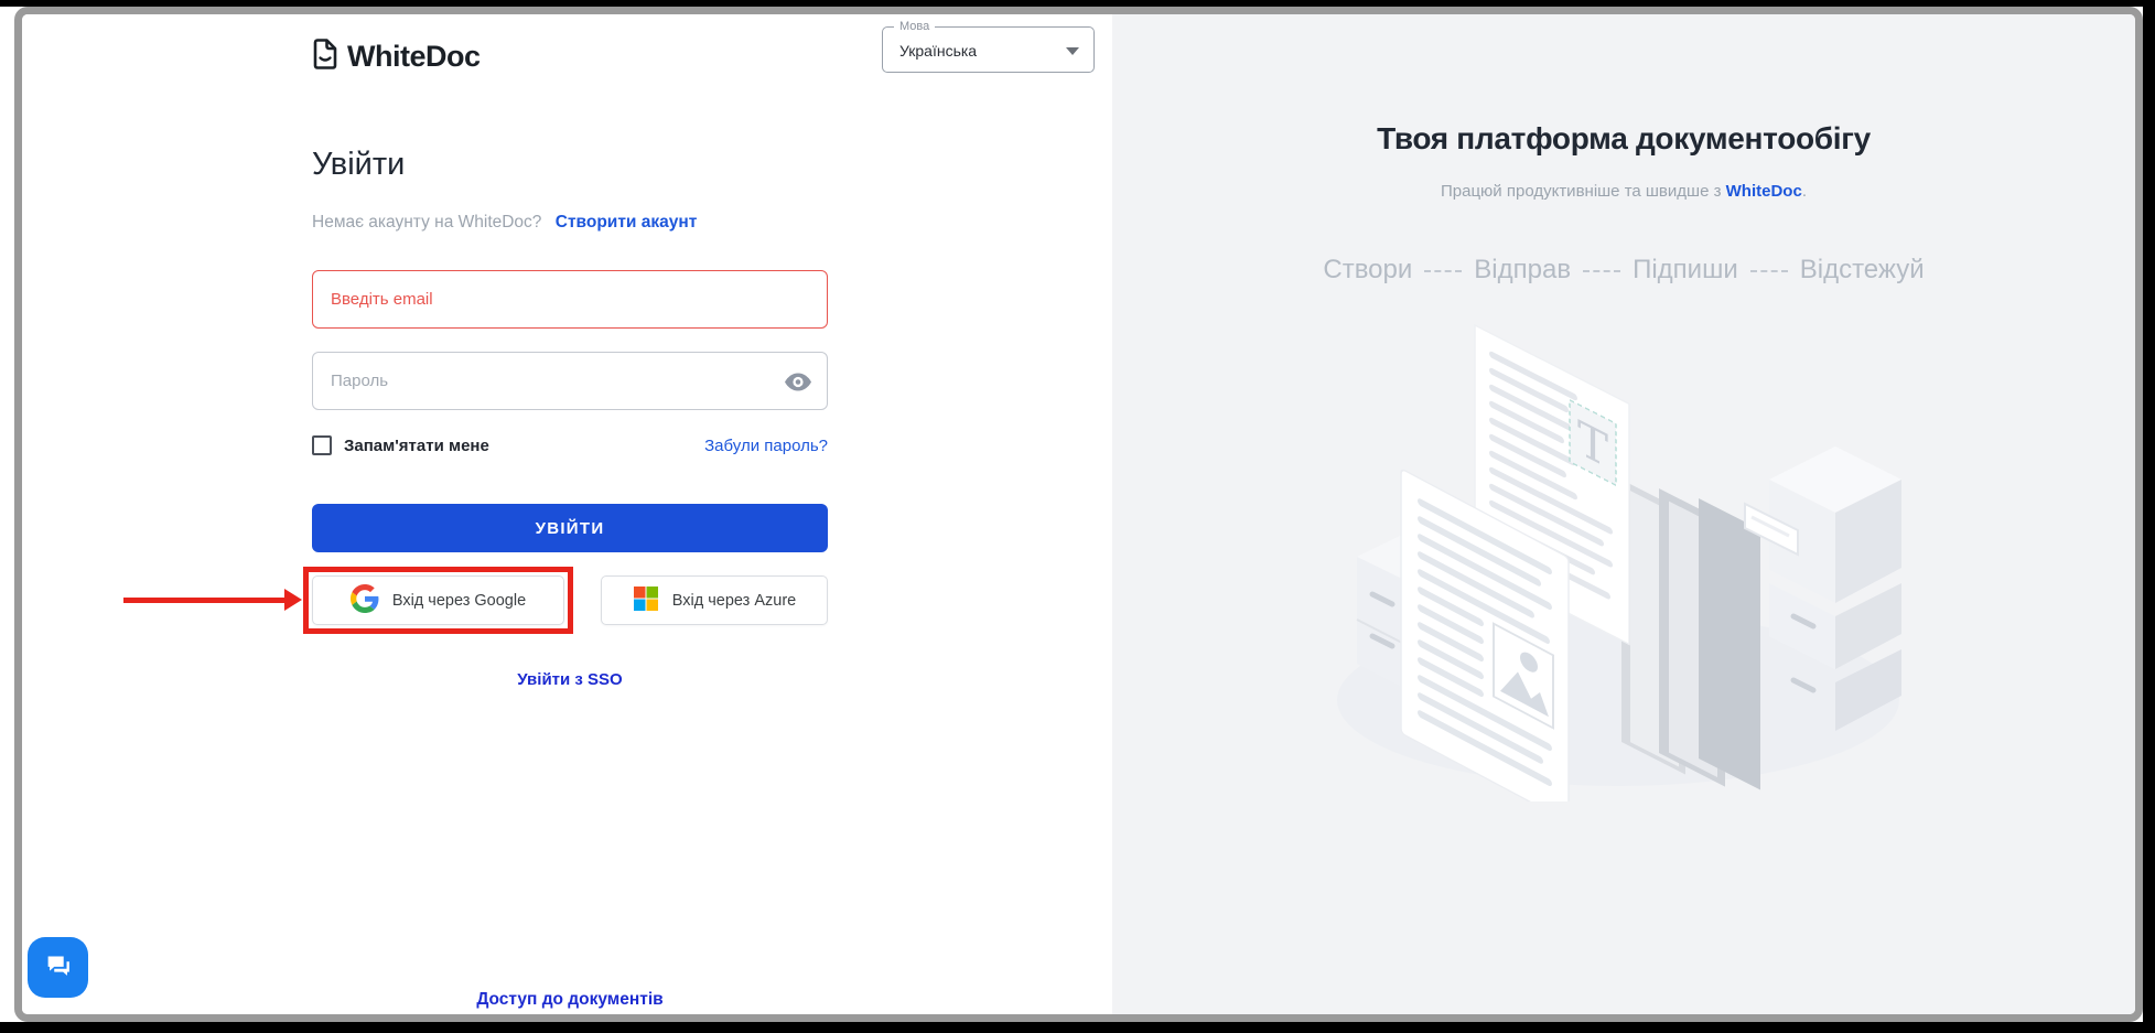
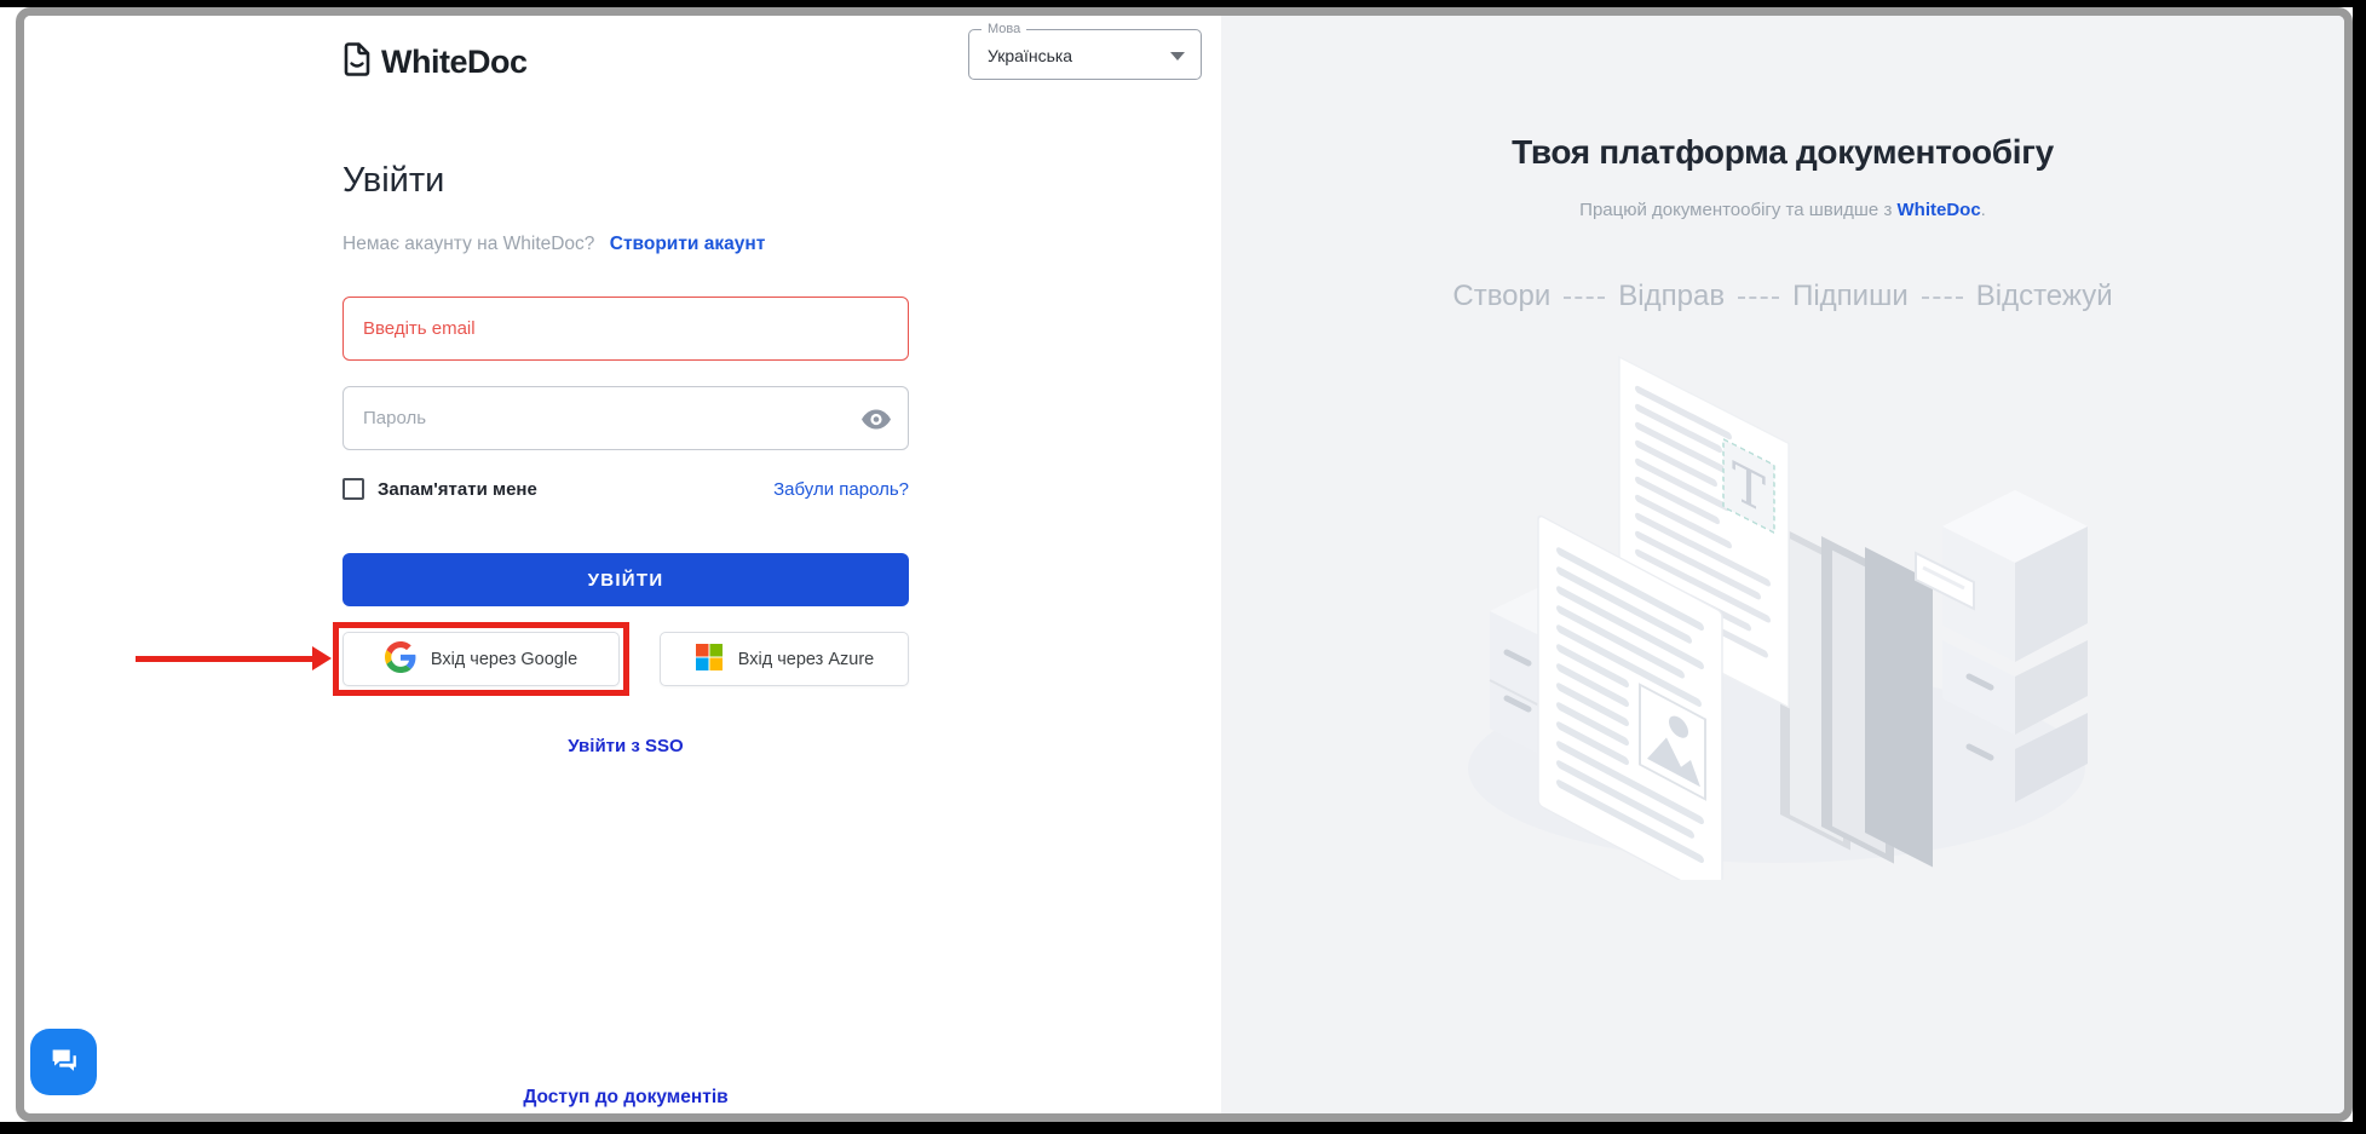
  WhiteDoc
  Мова
  Українська
  Увійти
  Немає акаунту на WhiteDoc? Створити акаунт
  Введіть email
  Пароль
  Запам'ятати мене
  Забули пароль?
  УВІЙТИ
  Вхід через Google
  Вхід через Azure
  Увійти з SSO
  Доступ до документів
  Твоя платформа документообігу
- Працюй продуктивніше та швидше з WhiteDoc.
+ Працюй документообігу та швидше з WhiteDoc.
  Створи Відправ Підпиши Відстежуй
